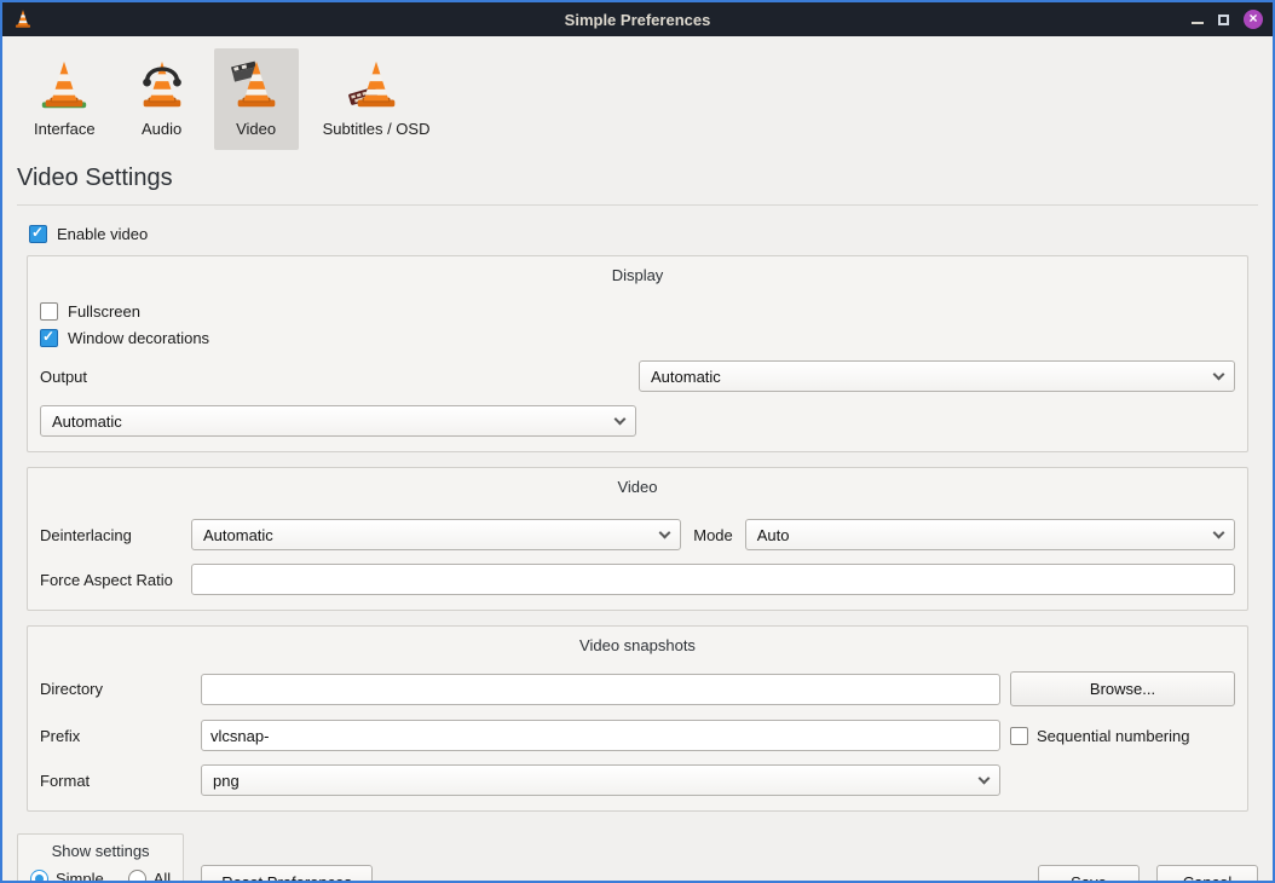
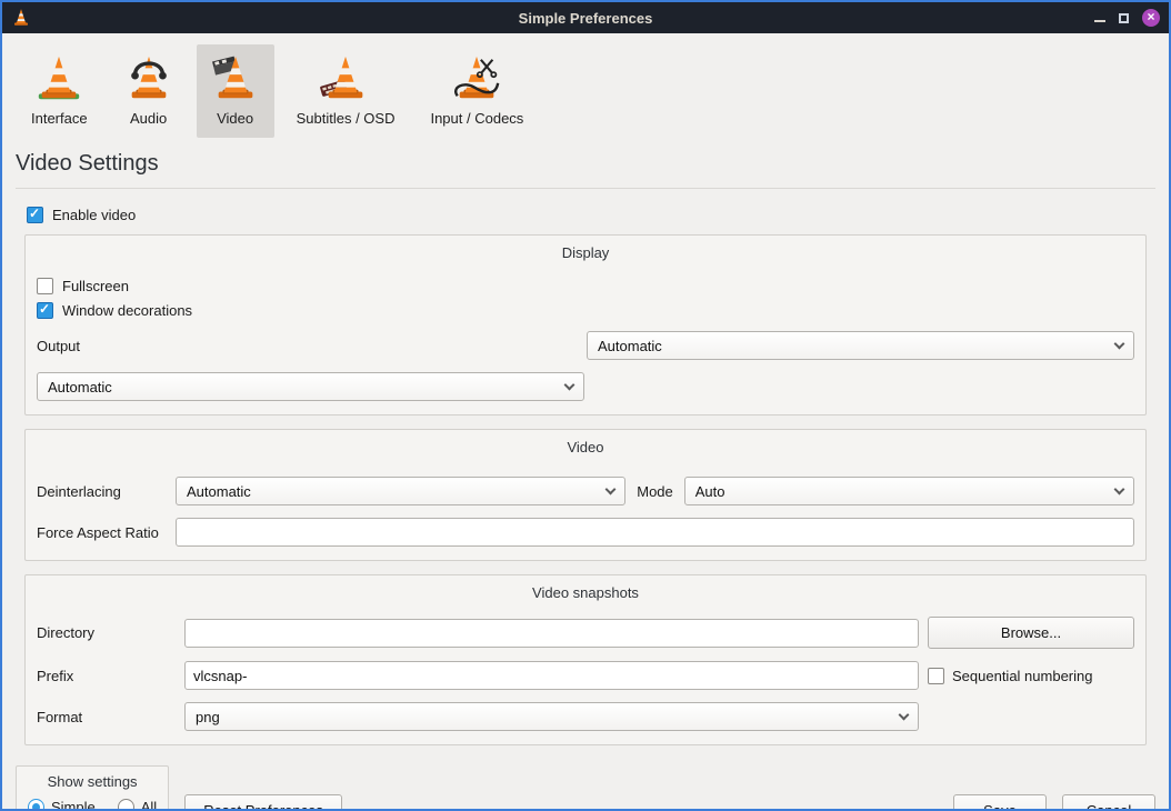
  Simple Preferences
  ×
  Interface
  Audio
  Video
  Subtitles / OSD
+ Input / Codecs
  Video Settings
  Enable video
  Display
  Fullscreen
  Window decorations
  Output
  Automatic
  Automatic
  Video
  Deinterlacing
  Automatic
  Mode
  Auto
  Force Aspect Ratio
  Video snapshots
  Directory
  Browse...
  Prefix
  vlcsnap-
  Sequential numbering
  Format
  png
  Show settings
  Simple
  All
